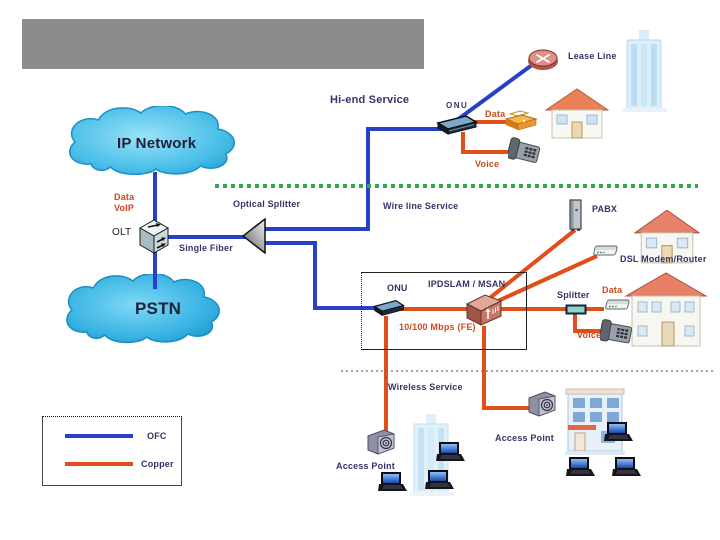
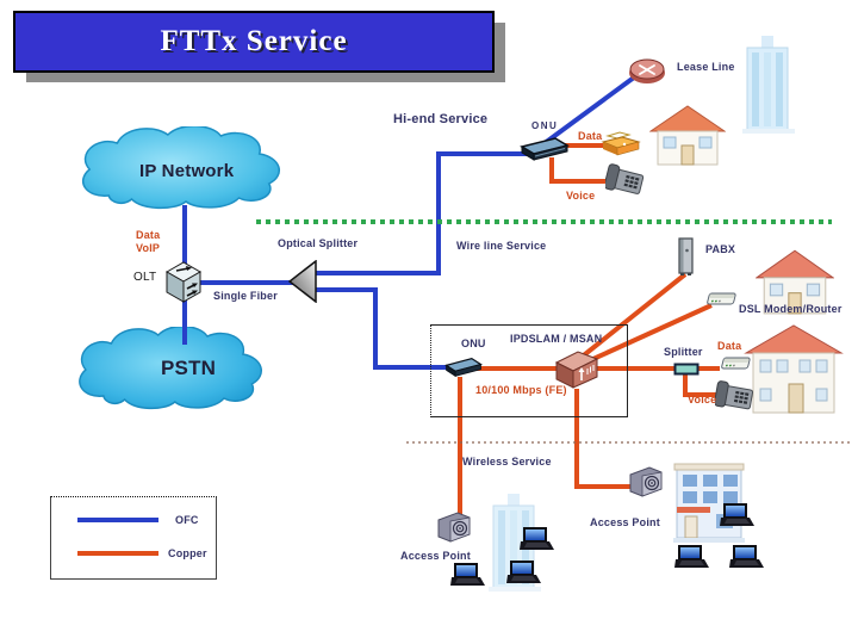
+ FTTx Service
  Lease Line
  Hi-end Service
  ONU
  Data
  Voice
  IP Network
  Data
  VoIP
  OLT
  Optical Splitter
  Single Fiber
  PSTN
  Wire line Service
  PABX
  DSL Modem/Router
  ONU
  IPDSLAM / MSAN
  10/100 Mbps (FE)
  Splitter
  Data
  Voice
  Wireless Service
  Access Point
  Access Point
  OFC
  Copper
